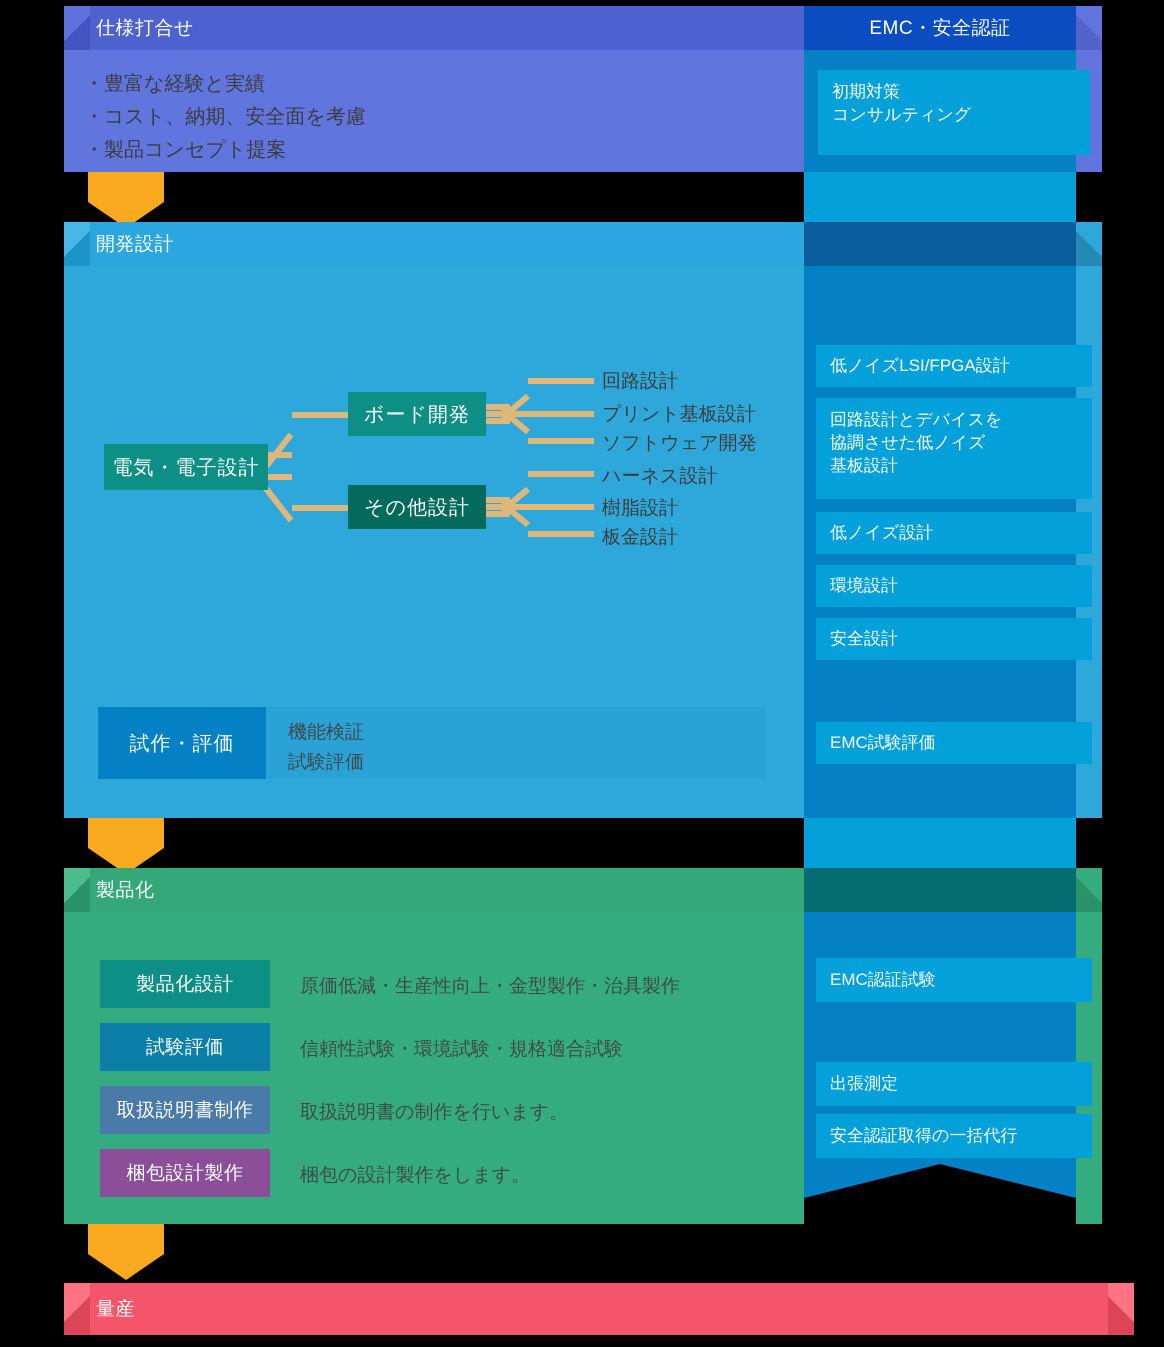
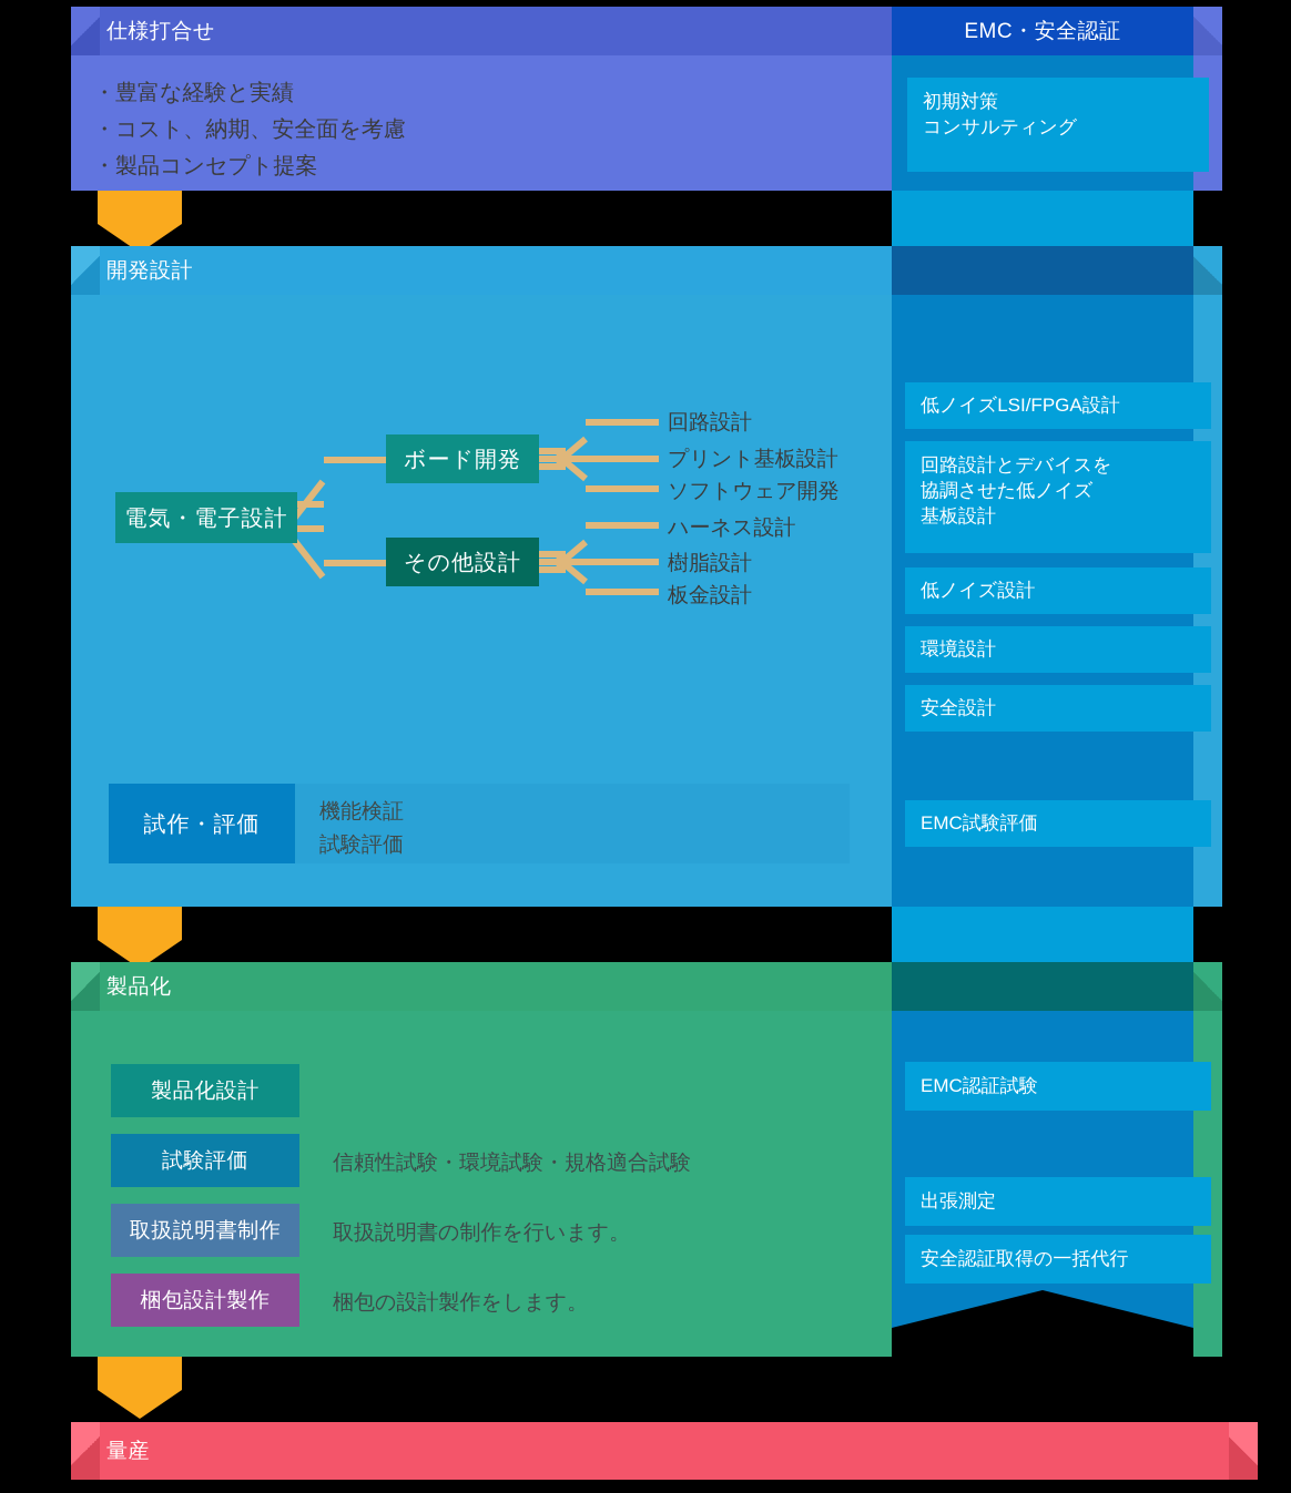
  仕様打合せ
  ・豊富な経験と実績
  ・コスト、納期、安全面を考慮
  ・製品コンセプト提案
  EMC・安全認証
  初期対策
  コンサルティング
  開発設計
  電気・電子設計
  ボード開発
  その他設計
  回路設計
  プリント基板設計
  ソフトウェア開発
  ハーネス設計
  樹脂設計
  板金設計
  試作・評価
  機能検証
  試験評価
  低ノイズLSI/FPGA設計
  回路設計とデバイスを
  協調させた低ノイズ
  基板設計
  低ノイズ設計
  環境設計
  安全設計
  EMC試験評価
  製品化
  製品化設計
- 原価低減・生産性向上・金型製作・治具製作
  試験評価
  信頼性試験・環境試験・規格適合試験
  取扱説明書制作
  取扱説明書の制作を行います。
  梱包設計製作
  梱包の設計製作をします。
  EMC認証試験
  出張測定
  安全認証取得の一括代行
  量産
